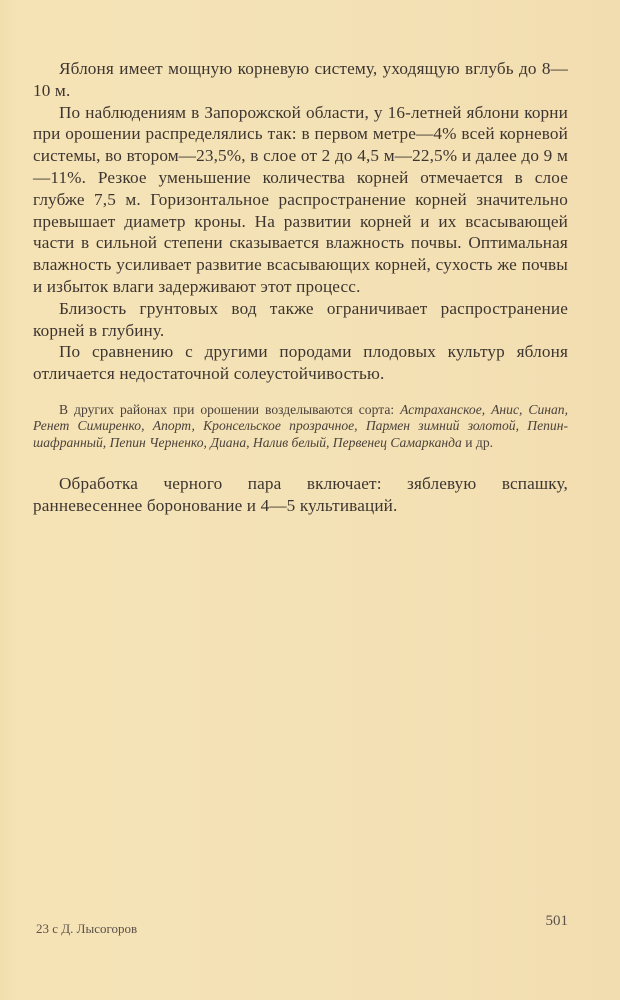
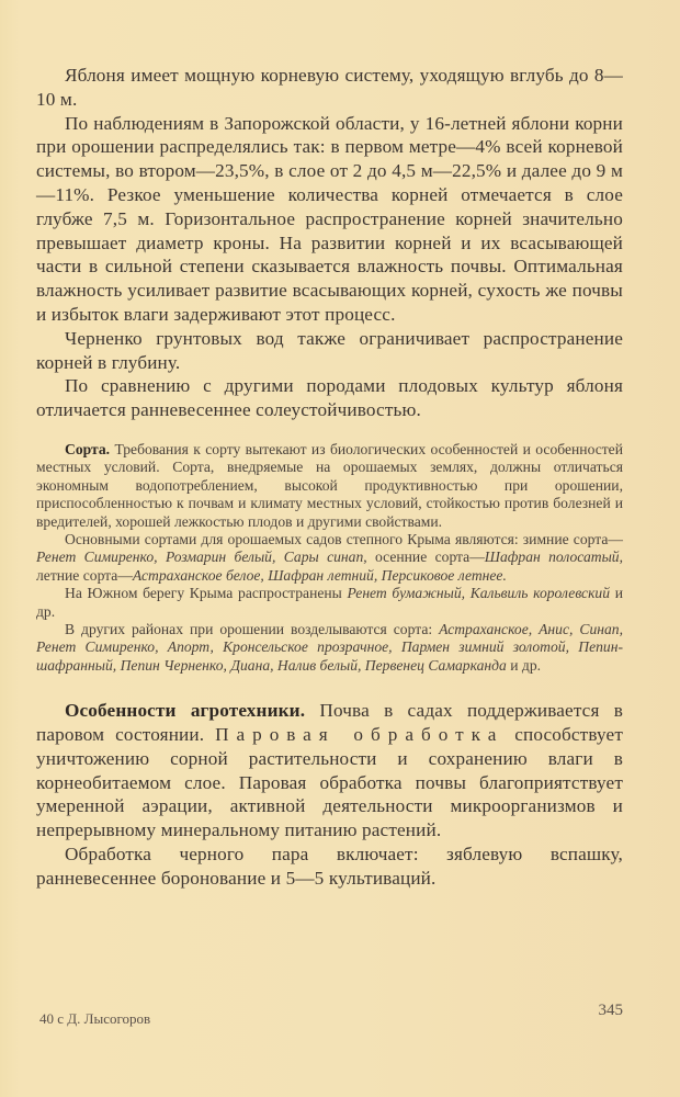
  Яблоня имеет мощную корневую систему, уходящую вглубь до 8—10 м.
  По наблюдениям в Запорожской области, у 16-летней яблони корни при орошении распределялись так: в первом метре—4% всей корневой системы, во втором—23,5%, в слое от 2 до 4,5 м—22,5% и далее до 9 м—11%. Резкое уменьшение количества корней отмечается в слое глубже 7,5 м. Горизонтальное распространение корней значительно превышает диаметр кроны. На развитии корней и их всасывающей части в сильной степени сказывается влажность почвы. Оптимальная влажность усиливает развитие всасывающих корней, сухость же почвы и избыток влаги задерживают этот процесс.
- Близость грунтовых вод также ограничивает распространение корней в глубину.
+ Черненко грунтовых вод также ограничивает распространение корней в глубину.
- По сравнению с другими породами плодовых культур яблоня отличается недостаточной солеустойчивостью.
+ По сравнению с другими породами плодовых культур яблоня отличается ранневесеннее солеустойчивостью.
+ Сорта. Требования к сорту вытекают из биологических особенностей и особенностей местных условий. Сорта, внедряемые на орошаемых землях, должны отличаться экономным водопотреблением, высокой продуктивностью при орошении, приспособленностью к почвам и климату местных условий, стойкостью против болезней и вредителей, хорошей лежкостью плодов и другими свойствами.
+ Основными сортами для орошаемых садов степного Крыма являются: зимние сорта—Ренет Симиренко, Розмарин белый, Сары синап, осенние сорта—Шафран полосатый, летние сорта—Астраханское белое, Шафран летний, Персиковое летнее.
+ На Южном берегу Крыма распространены Ренет бумажный, Кальвиль королевский и др.
  В других районах при орошении возделываются сорта: Астраханское, Анис, Синап, Ренет Симиренко, Апорт, Кронсельское прозрачное, Пармен зимний золотой, Пепин-шафранный, Пепин Черненко, Диана, Налив белый, Первенец Самарканда и др.
+ Особенности агротехники. Почва в садах поддерживается в паровом состоянии. Паровая обработка способствует уничтожению сорной растительности и сохранению влаги в корнеобитаемом слое. Паровая обработка почвы благоприятствует умеренной аэрации, активной деятельности микроорганизмов и непрерывному минеральному питанию растений.
- Обработка черного пара включает: зяблевую вспашку, ранневесеннее боронование и 4—5 культиваций.
+ Обработка черного пара включает: зяблевую вспашку, ранневесеннее боронование и 5—5 культиваций.
- 501
+ 345
- 23 с Д. Лысогоров
+ 40 с Д. Лысогоров
